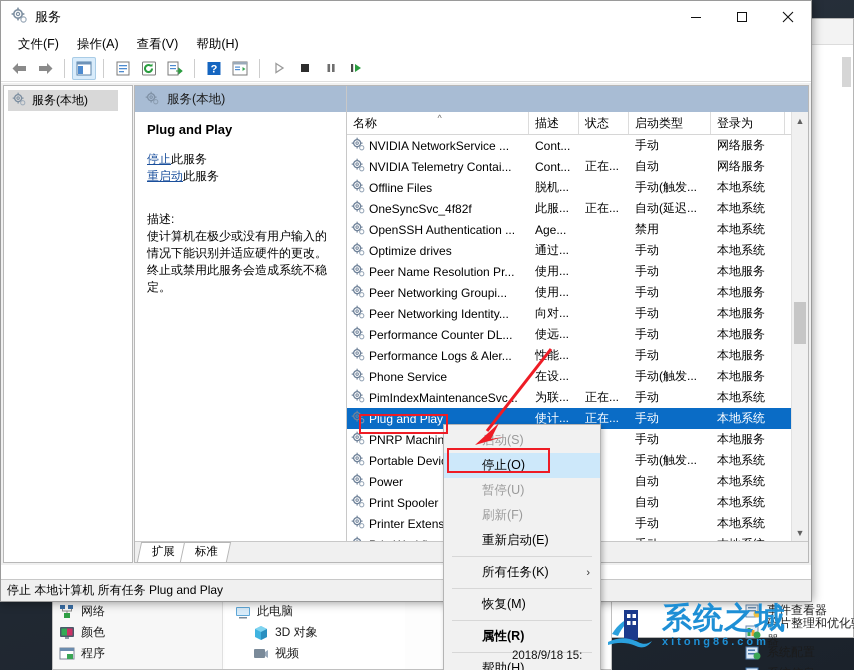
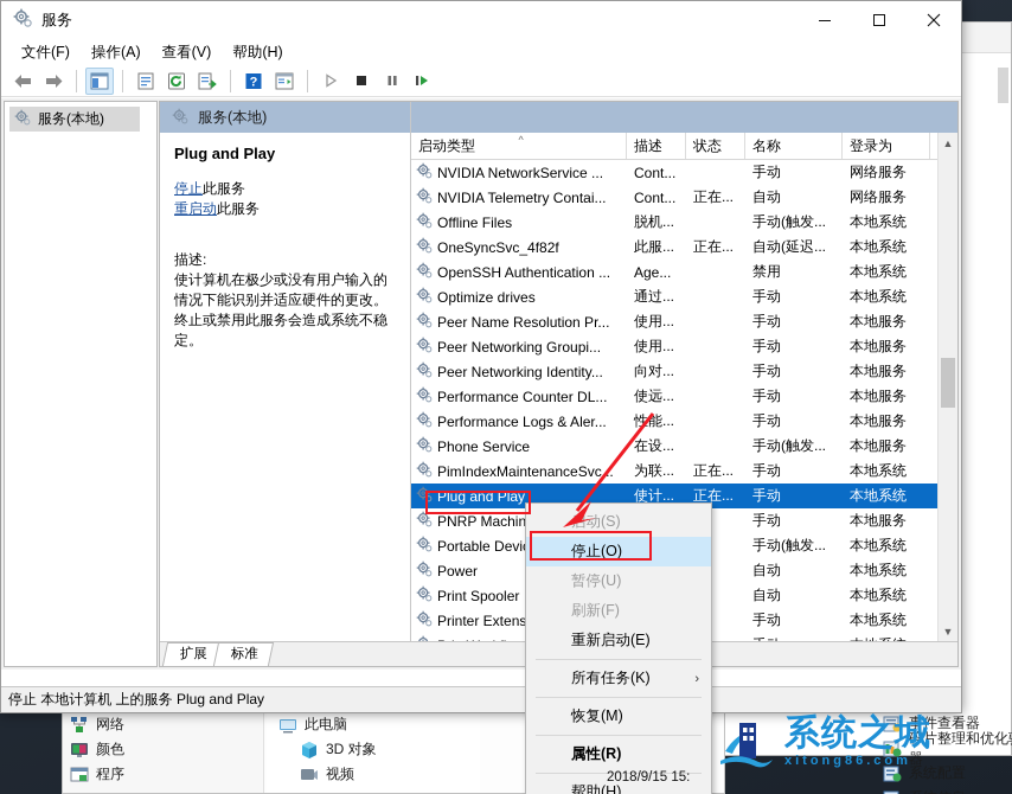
  网络
  颜色
  程序
  此电脑
  3D 对象
  视频
  事件查看器
  碎片整理和优化器
- 2018/9/18 15:
+ 2018/9/15 15:
  服务
  文件(F)
  操作(A)
  查看(V)
  帮助(H)
  ?
  服务(本地)
  服务(本地)
  Plug and Play
  停止此服务
  重启动此服务
  描述:
  使计算机在极少或没有用户输入的情况下能识别并适应硬件的更改。终止或禁用此服务会造成系统不稳定。
- 名称
+ 启动类型
  ^
  描述
  状态
- 启动类型
+ 名称
  登录为
  NVIDIA NetworkService ...
  Cont...
  手动
  网络服务
  NVIDIA Telemetry Contai...
  Cont...
  正在...
  自动
  网络服务
  Offline Files
  脱机...
  手动(触发...
  本地系统
  OneSyncSvc_4f82f
  此服...
  正在...
  自动(延迟...
  本地系统
  OpenSSH Authentication ...
  Age...
  禁用
  本地系统
  Optimize drives
  通过...
  手动
  本地系统
  Peer Name Resolution Pr...
  使用...
  手动
  本地服务
  Peer Networking Groupi...
  使用...
  手动
  本地服务
  Peer Networking Identity...
  向对...
  手动
  本地服务
  Performance Counter DL...
  使远...
  手动
  本地服务
  Performance Logs & Aler...
  性能...
  手动
  本地服务
  Phone Service
  在设...
  手动(触发...
  本地服务
  PimIndexMaintenanceSvc..
  为联...
  正在...
  手动
  本地系统
  Plug and Play
  使计...
  正在...
  手动
  本地系统
  PNRP Machin
  手动
  本地服务
  Portable Devi
  手动(触发...
  本地系统
  Power
  自动
  本地系统
  Print Spooler
  自动
  本地系统
  Printer Extens
  手动
  本地系统
  ▲
  ▼
- 停止 本地计算机 所有任务 Plug and Play
+ 停止 本地计算机 上的服务 Plug and Play
  动(S)
  停止(O)
  暂停(U)
  刷新(F)
  重新启动(E)
  所有任务(K)
  ›
  恢复(M)
  属性(R)
  帮助(H)
  系统之城
  xitong86.com
